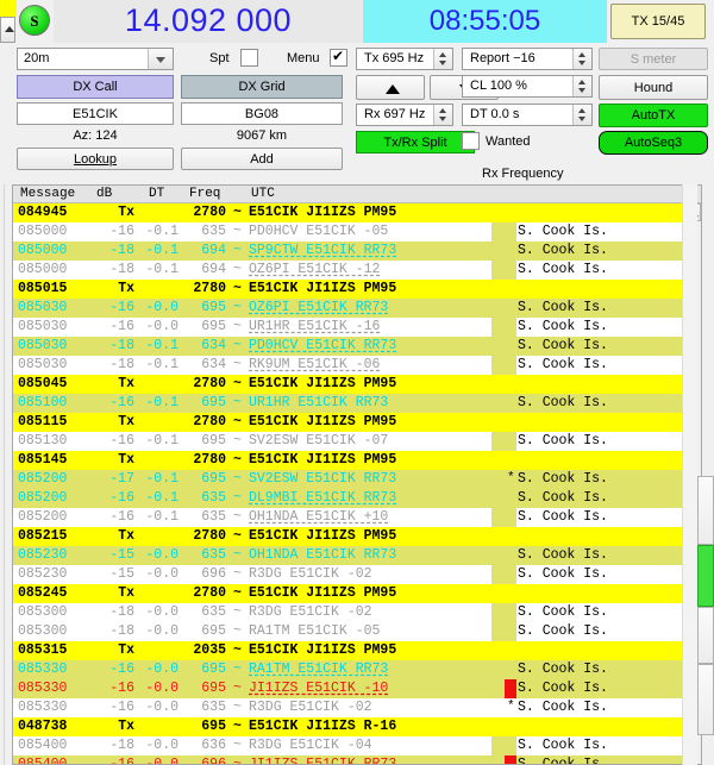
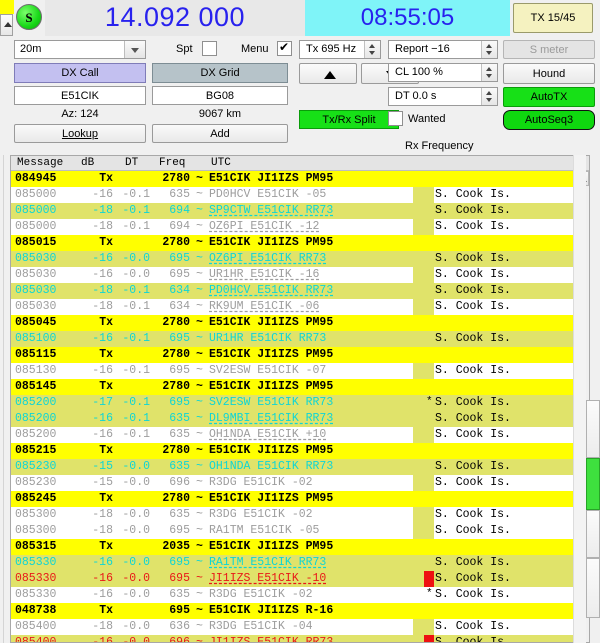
  S
  14.092 000
  08:55:05
  TX 15/45
  20m
  Spt
  Menu
  Tx 695 Hz
  Report −16
  S meter
  DX Call
  DX Grid
  CL 100 %
  Hound
  E51CIK
  BG08
- Rx 697 Hz
  DT 0.0 s
  AutoTX
  Az: 124
  9067 km
  Tx/Rx Split
  Wanted
  AutoSeq3
  Lookup
  Add
  Rx Frequency
  Message
  dB
  DT
  Freq
  UTC
  084945
  Tx
  2780
  ~
  E51CIK JI1IZS PM95
  085000
  -16
  -0.1
  635
  ~
  PD0HCV E51CIK -05
  S. Cook Is.
  085000
  -18
  -0.1
  694
  ~
  SP9CTW E51CIK RR73
  S. Cook Is.
  085000
  -18
  -0.1
  694
  ~
  OZ6PI E51CIK -12
  S. Cook Is.
  085015
  Tx
  2780
  ~
  E51CIK JI1IZS PM95
  085030
  -16
  -0.0
  695
  ~
  OZ6PI E51CIK RR73
  S. Cook Is.
  085030
  -16
  -0.0
  695
  ~
  UR1HR E51CIK -16
  S. Cook Is.
  085030
  -18
  -0.1
  634
  ~
  PD0HCV E51CIK RR73
  S. Cook Is.
  085030
  -18
  -0.1
  634
  ~
  RK9UM E51CIK -06
  S. Cook Is.
  085045
  Tx
  2780
  ~
  E51CIK JI1IZS PM95
  085100
  -16
  -0.1
  695
  ~
  UR1HR E51CIK RR73
  S. Cook Is.
  085115
  Tx
  2780
  ~
  E51CIK JI1IZS PM95
  085130
  -16
  -0.1
  695
  ~
  SV2ESW E51CIK -07
  S. Cook Is.
  085145
  Tx
  2780
  ~
  E51CIK JI1IZS PM95
  085200
  -17
  -0.1
  695
  ~
  SV2ESW E51CIK RR73
  *
  S. Cook Is.
  085200
  -16
  -0.1
  635
  ~
  DL9MBI E51CIK RR73
  S. Cook Is.
  085200
  -16
  -0.1
  635
  ~
  OH1NDA E51CIK +10
  S. Cook Is.
  085215
  Tx
  2780
  ~
  E51CIK JI1IZS PM95
  085230
  -15
  -0.0
  635
  ~
  OH1NDA E51CIK RR73
  S. Cook Is.
  085230
  -15
  -0.0
  696
  ~
  R3DG E51CIK -02
  S. Cook Is.
  085245
  Tx
  2780
  ~
  E51CIK JI1IZS PM95
  085300
  -18
  -0.0
  635
  ~
  R3DG E51CIK -02
  S. Cook Is.
  085300
  -18
  -0.0
  695
  ~
  RA1TM E51CIK -05
  S. Cook Is.
  085315
  Tx
  2035
  ~
  E51CIK JI1IZS PM95
  085330
  -16
  -0.0
  695
  ~
  RA1TM E51CIK RR73
  S. Cook Is.
  085330
  -16
  -0.0
  695
  ~
  JI1IZS E51CIK -10
  S. Cook Is.
  085330
  -16
  -0.0
  635
  ~
  R3DG E51CIK -02
  *
  S. Cook Is.
  048738
  Tx
  695
  ~
  E51CIK JI1IZS R-16
  085400
  -18
  -0.0
  636
  ~
  R3DG E51CIK -04
  S. Cook Is.
